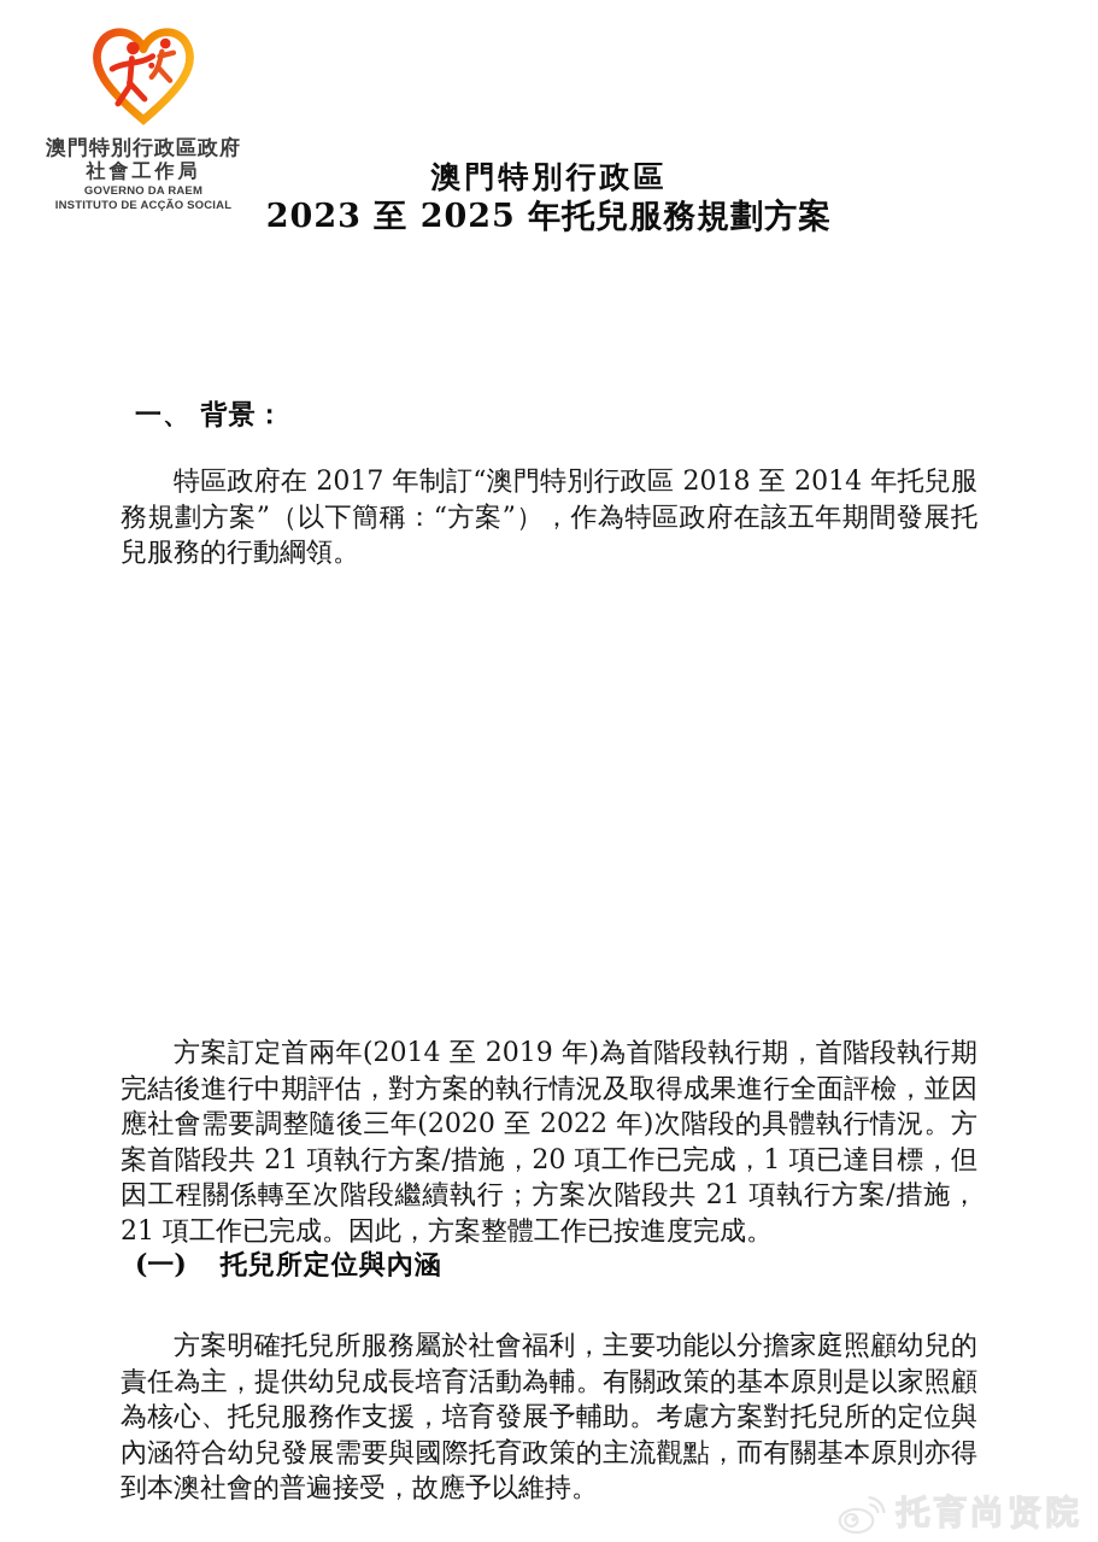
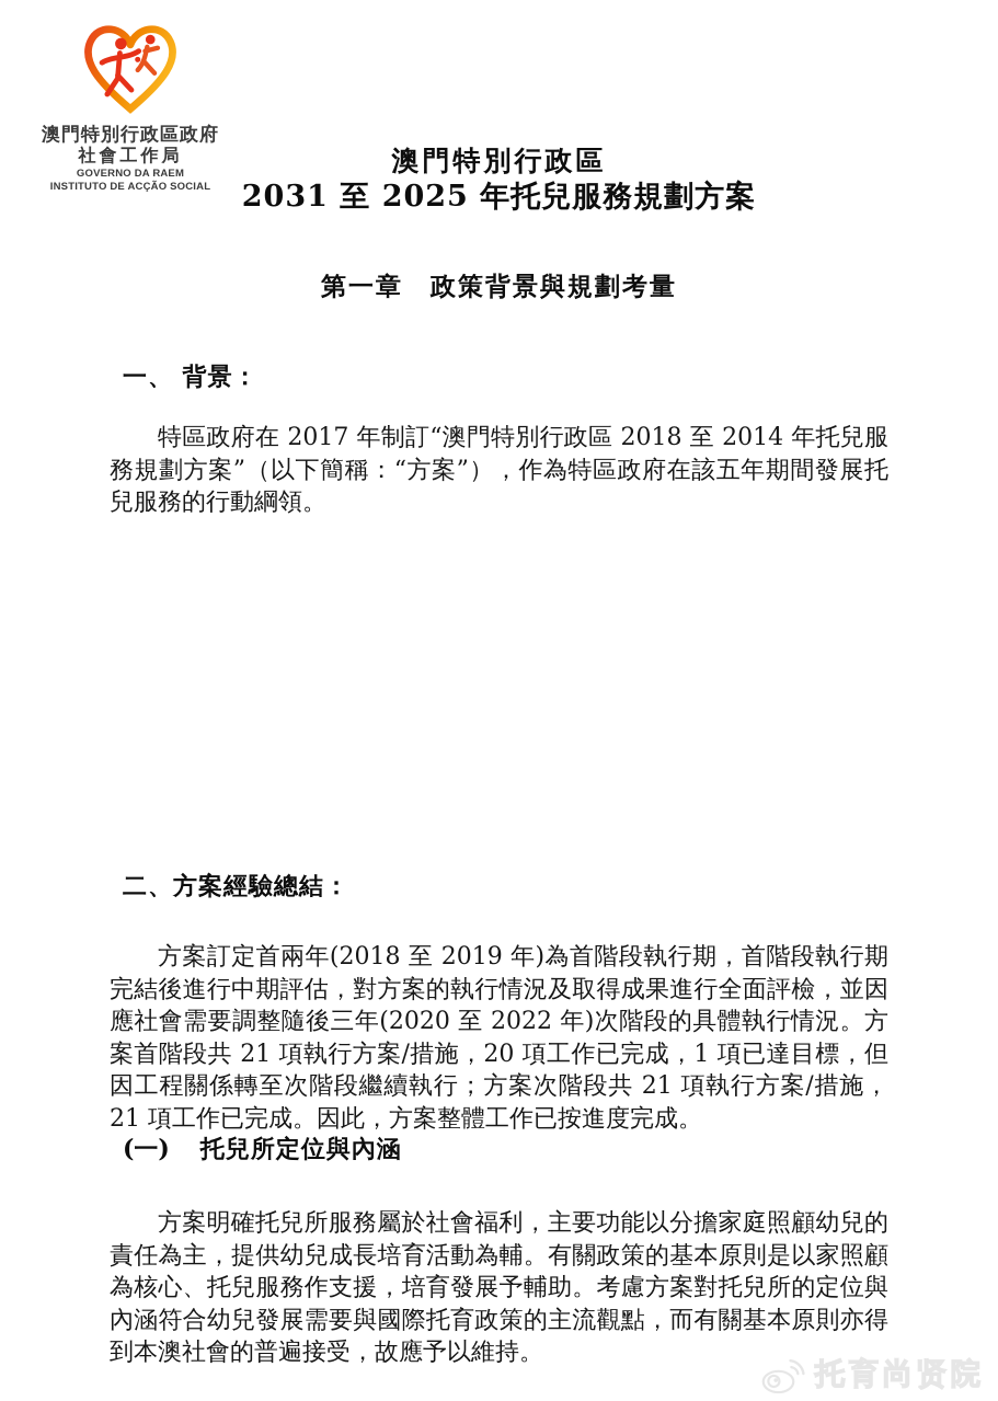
  澳門特別行政區政府
  社會工作局
  GOVERNO DA RAEM
  INSTITUTO DE ACÇÃO SOCIAL
  澳門特別行政區
- 2023 至 2025 年托兒服務規劃方案
+ 2031 至 2025 年托兒服務規劃方案
+ 第一章 政策背景與規劃考量
  一、 背景：
  特區政府在 2017 年制訂“澳門特別行政區 2018 至 2014 年托兒服務規劃方案”（以下簡稱：“方案”），作為特區政府在該五年期間發展托兒服務的行動綱領。
+ 二、方案經驗總結：
- 方案訂定首兩年(2014 至 2019 年)為首階段執行期，首階段執行期完結後進行中期評估，對方案的執行情況及取得成果進行全面評檢，並因應社會需要調整隨後三年(2020 至 2022 年)次階段的具體執行情況。方案首階段共 21 項執行方案/措施，20 項工作已完成，1 項已達目標，但因工程關係轉至次階段繼續執行；方案次階段共 21 項執行方案/措施，21 項工作已完成。因此，方案整體工作已按進度完成。
+ 方案訂定首兩年(2018 至 2019 年)為首階段執行期，首階段執行期完結後進行中期評估，對方案的執行情況及取得成果進行全面評檢，並因應社會需要調整隨後三年(2020 至 2022 年)次階段的具體執行情況。方案首階段共 21 項執行方案/措施，20 項工作已完成，1 項已達目標，但因工程關係轉至次階段繼續執行；方案次階段共 21 項執行方案/措施，21 項工作已完成。因此，方案整體工作已按進度完成。
  (一) 托兒所定位與內涵
  方案明確托兒所服務屬於社會福利，主要功能以分擔家庭照顧幼兒的責任為主，提供幼兒成長培育活動為輔。有關政策的基本原則是以家照顧為核心、托兒服務作支援，培育發展予輔助。考慮方案對托兒所的定位與內涵符合幼兒發展需要與國際托育政策的主流觀點，而有關基本原則亦得到本澳社會的普遍接受，故應予以維持。
  托育尚贤院
